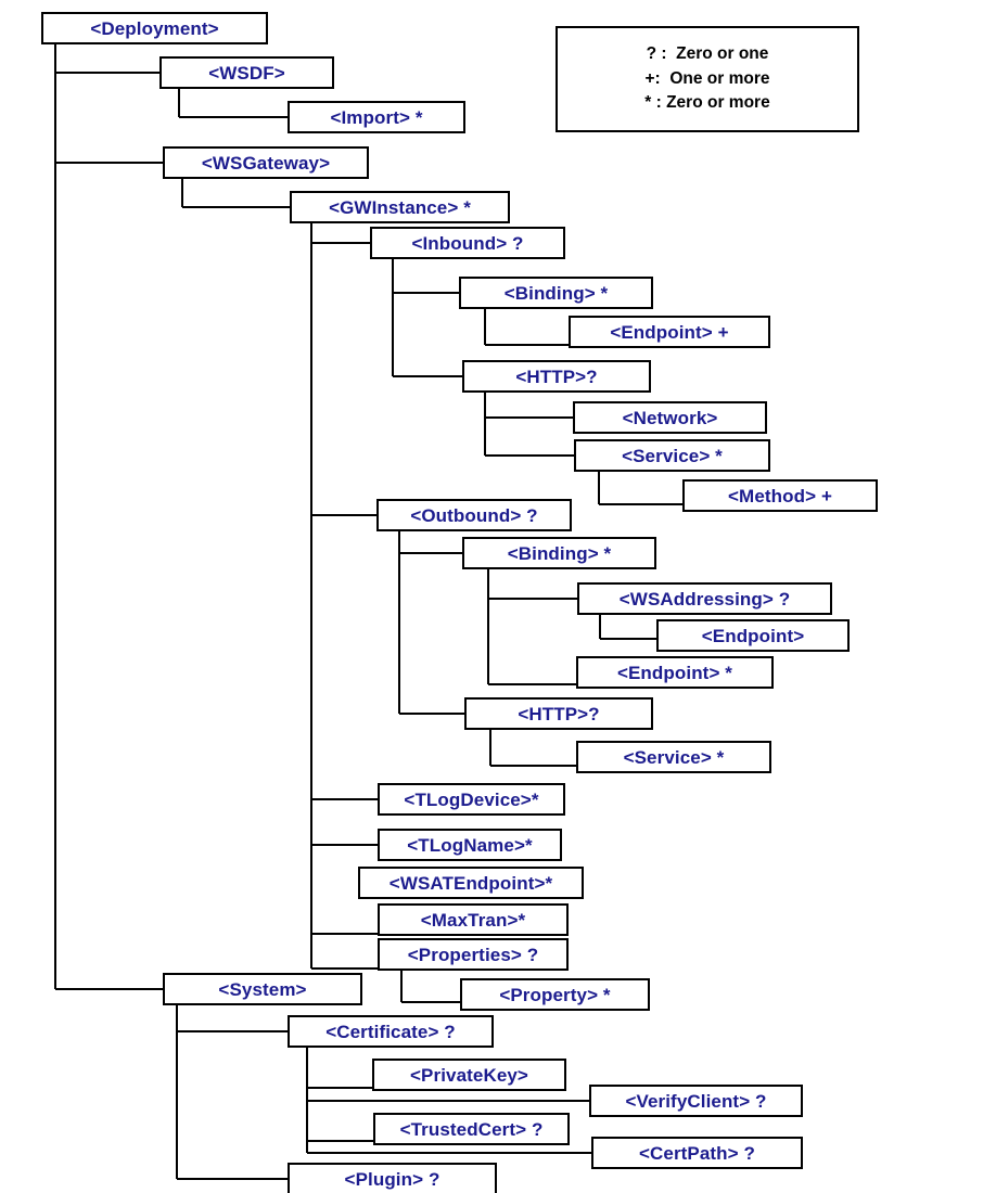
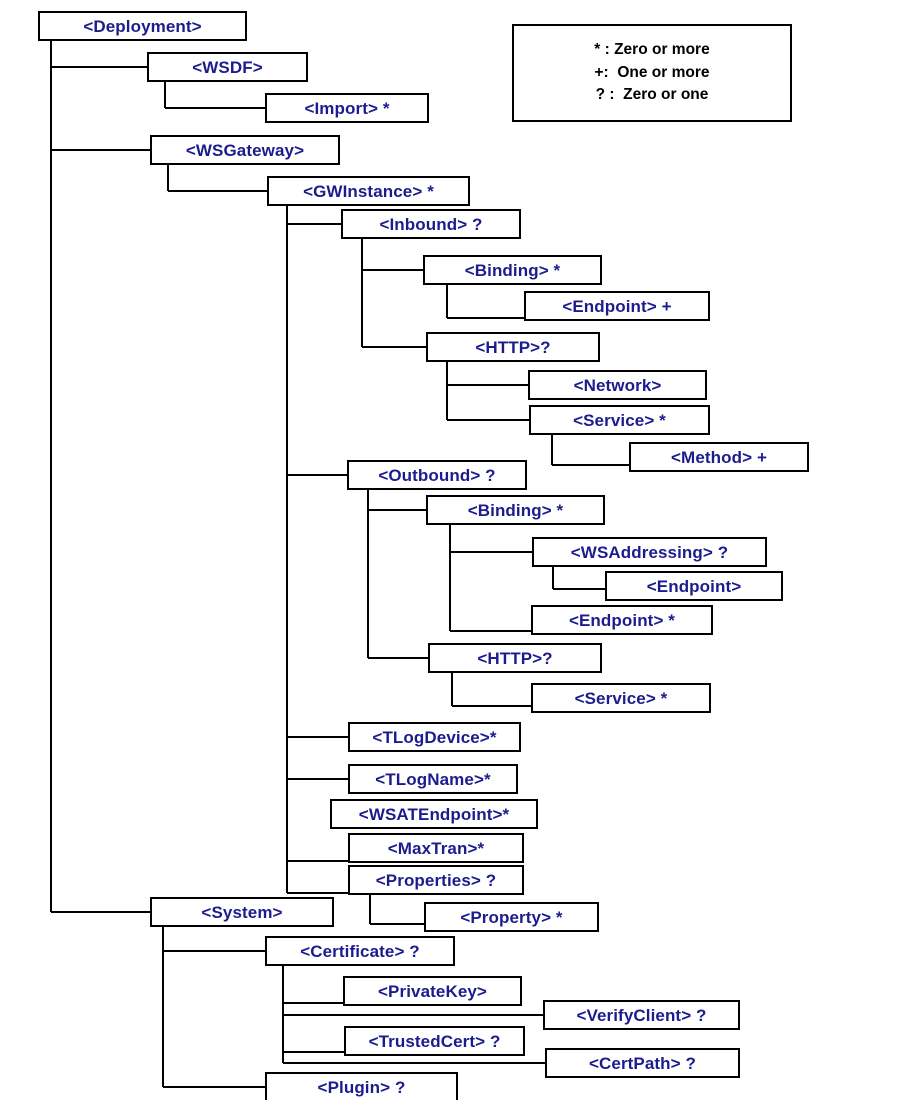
  <Deployment>
  <WSDF>
  <Import> *
  <WSGateway>
  <GWInstance> *
  <Inbound> ?
  <Binding> *
  <Endpoint> +
  <HTTP>?
  <Network>
  <Service> *
  <Method> +
  <Outbound> ?
  <Binding> *
  <WSAddressing> ?
  <Endpoint>
  <Endpoint> *
  <HTTP>?
  <Service> *
  <TLogDevice>*
  <TLogName>*
  <WSATEndpoint>*
  <MaxTran>*
  <Properties> ?
  <Property> *
  <System>
  <Certificate> ?
  <PrivateKey>
  <VerifyClient> ?
  <TrustedCert> ?
  <CertPath> ?
  <Plugin> ?
- ? : Zero or one
+ * : Zero or more
  +: One or more
- * : Zero or more
+ ? : Zero or one
